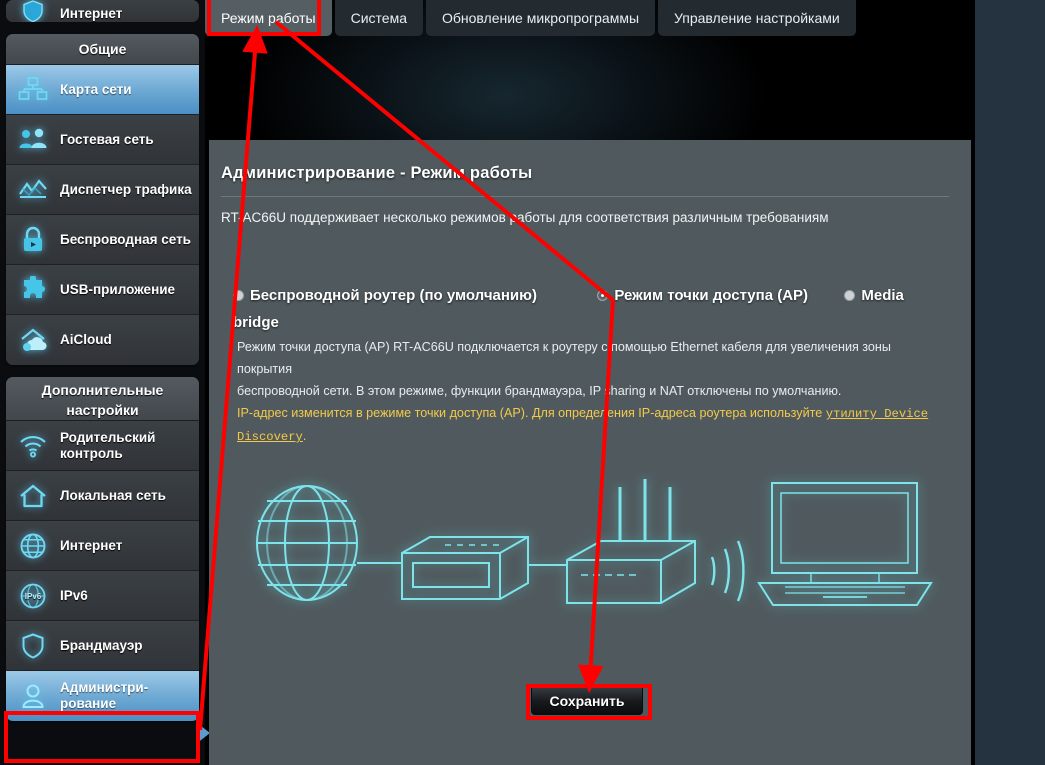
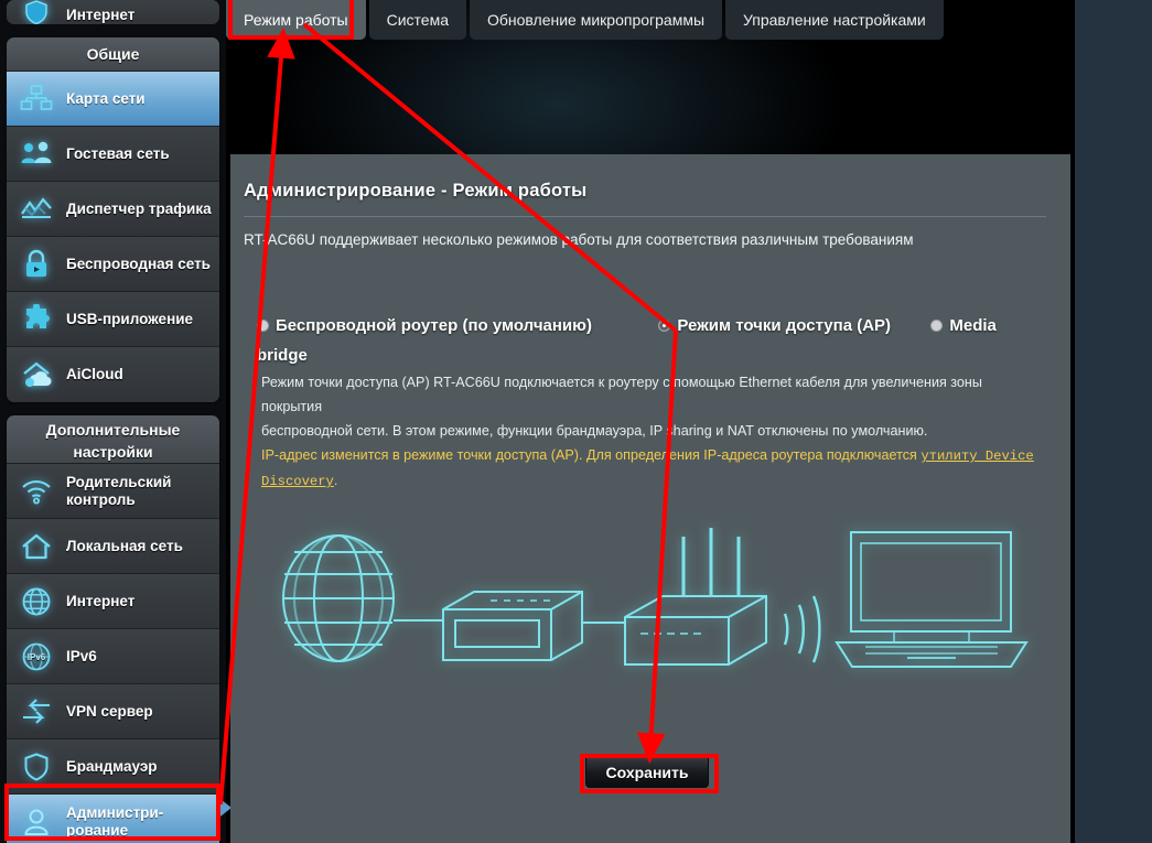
  Интернет
  Общие
  Карта сети
  Гостевая сеть
  Диспетчер трафика
  Беспроводная сеть
  USB-приложение
  AiCloud
  Дополнительные настройки
  Родительский контроль
  Локальная сеть
  Интернет
  IPv6
  IPv6
+ VPN сервер
  Брандмауэр
  Администри-рование
  Режим работы
  Система
  Обновление микропрограммы
  Управление настройками
  Администрирование - Режи работы
  RTAC66U поддерживает несколько режимоваботы для соответствия различным требованиям
  Беспроводной роутер (по умолчанию) Режим точки доступа (AP) Media bridge
  Режим точки доступа (AP) RT-AC66U подключается к роутеру с помощью Ethernet кабеля для увеличения зоны покрытия
  беспроводной сети. В этом режиме, функции брандмауэра, IPharing и NAT отключены по умолчанию.
- IP-адрес изменится в режиме точки доступа (AP). Для определения IP-адреса роутера используйте утилиту Device Discovery.
+ IP-адрес изменится в режиме точки доступа (AP). Для определения IP-адреса роутера подключается утилиту Device Discovery.
  Сохранить
